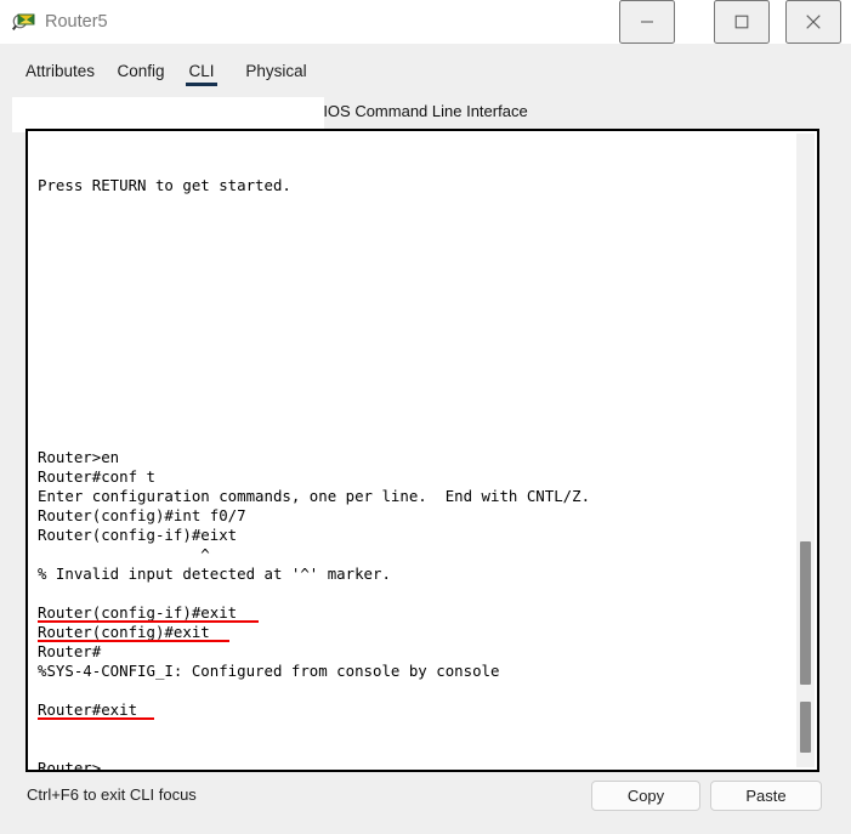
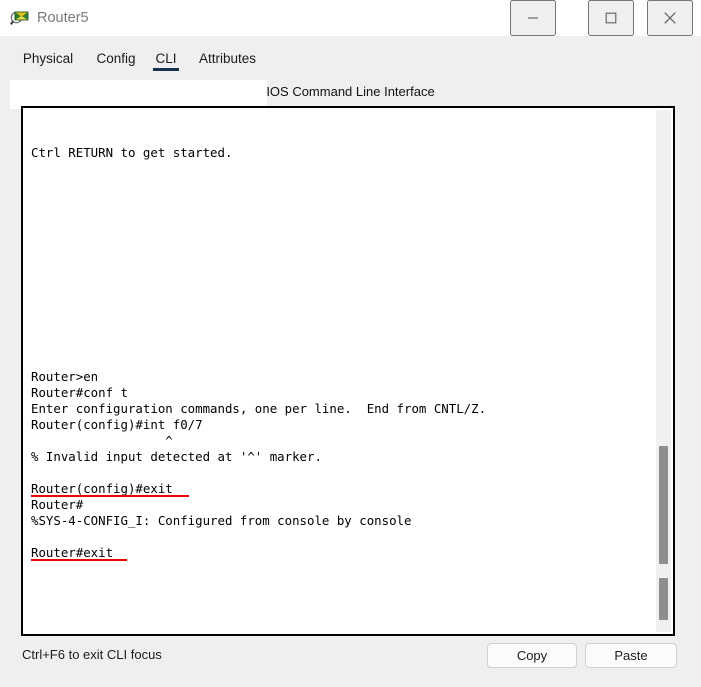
  Router5
- Attributes
+ Physical
  Config
  CLI
- Physical
+ Attributes
  IOS Command Line Interface
- Press RETURN to get started.
+ Ctrl RETURN to get started.
  Router>en
  Router#conf t
- Enter configuration commands, one per line. End with CNTL/Z.
+ Enter configuration commands, one per line. End from CNTL/Z.
  Router(config)#int f0/7
- Router(config-if)#eixt
  ^
  % Invalid input detected at '^' marker.
- Router(config-if)#exit
  Router(config)#exit
  Router#
  %SYS-4-CONFIG_I: Configured from console by console
  Router#exit
- Router>
  Ctrl+F6 to exit CLI focus
  Copy
  Paste
